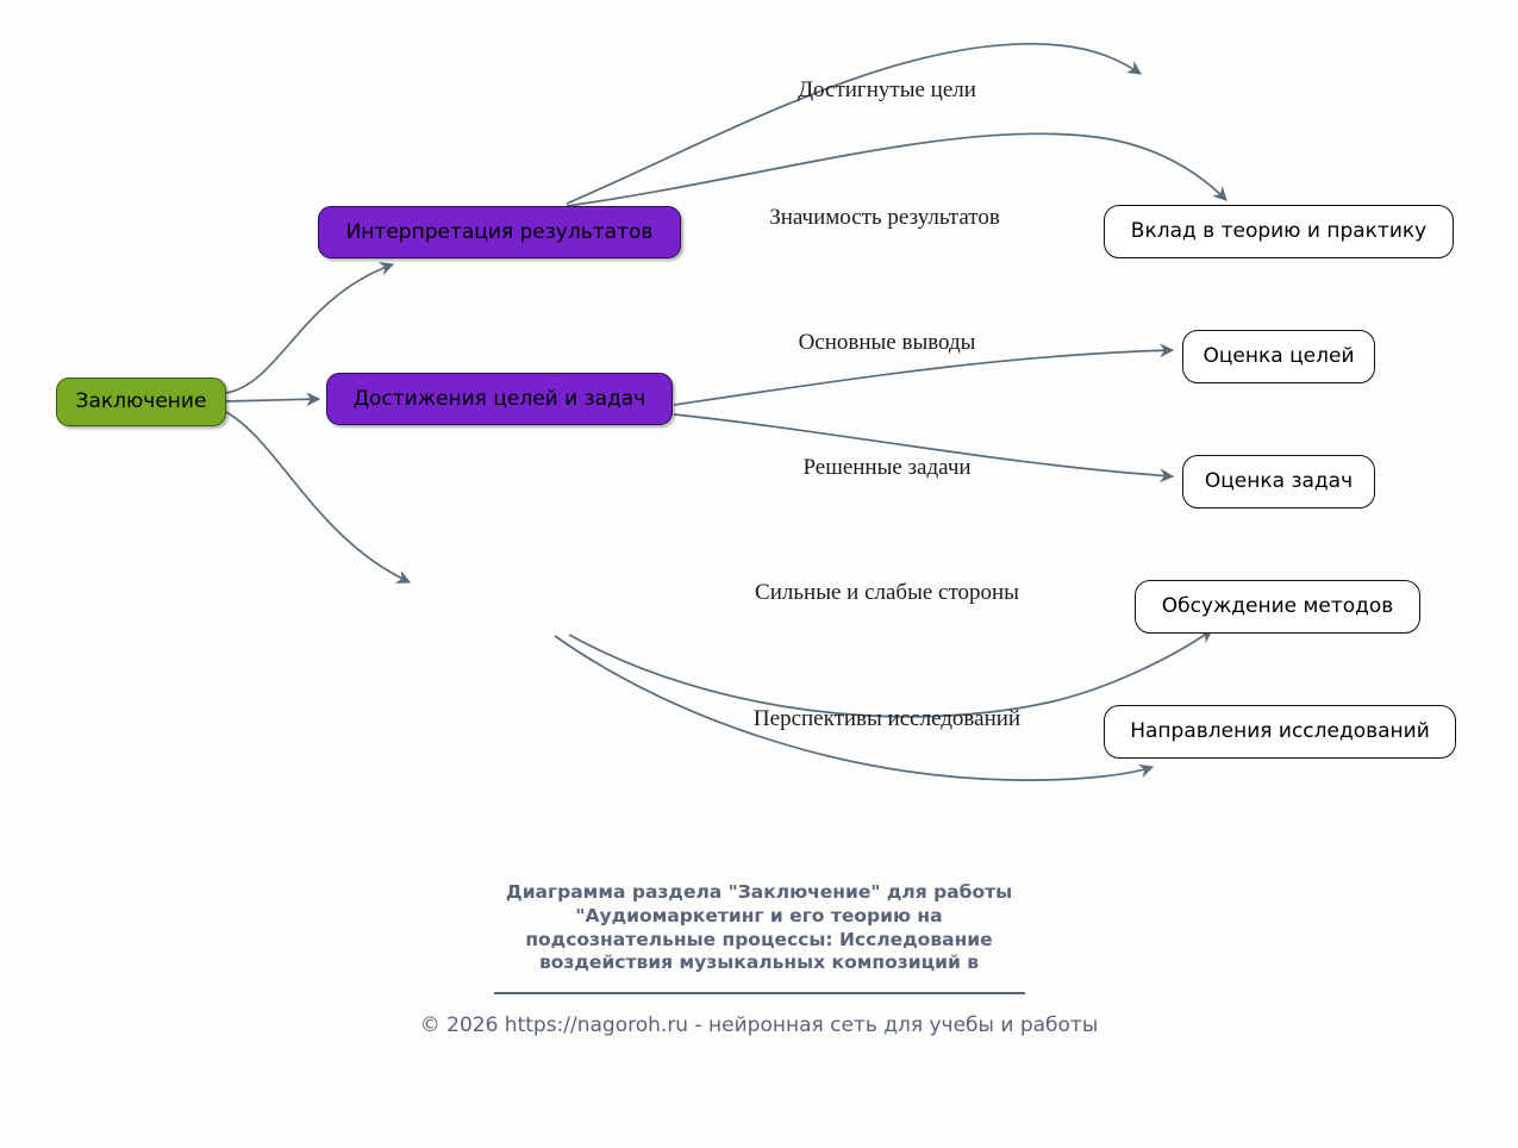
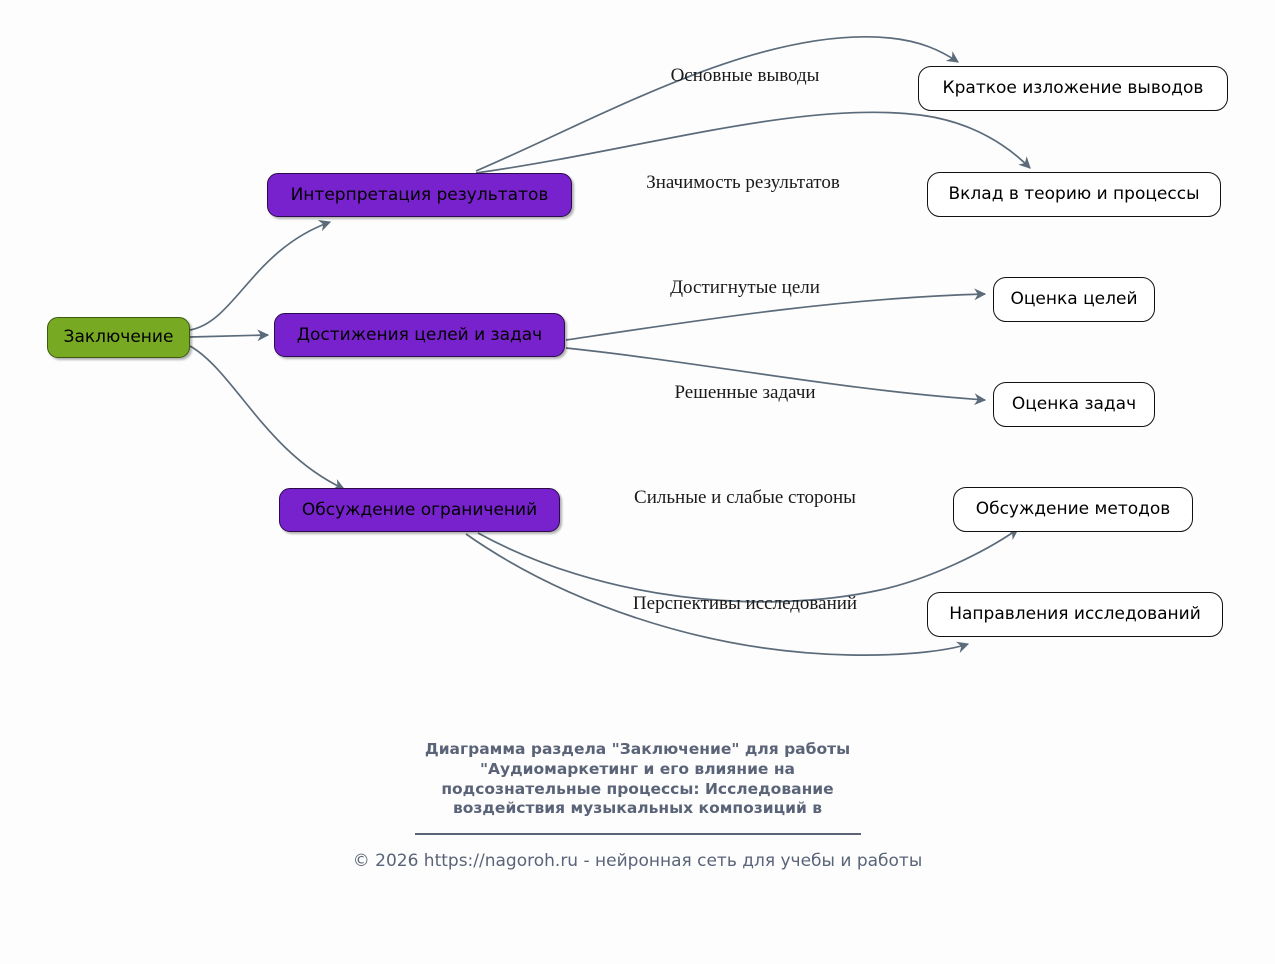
  Заключение
  Интерпретация результатов
  Достижения целей и задач
+ Обсуждение ограничений
+ Краткое изложение выводов
- Вклад в теорию и практику
+ Вклад в теорию и процессы
  Оценка целей
  Оценка задач
  Обсуждение методов
  Направления исследований
- Достигнутые цели
+ Основные выводы
  Значимость результатов
- Основные выводы
+ Достигнутые цели
  Решенные задачи
  Сильные и слабые стороны
  Перспективы исследований
  Диаграмма раздела "Заключение" для работы
- "Аудиомаркетинг и его теорию на
+ "Аудиомаркетинг и его влияние на
  подсознательные процессы: Исследование
  воздействия музыкальных композиций в
  © 2026 https://nagoroh.ru - нейронная сеть для учебы и работы
